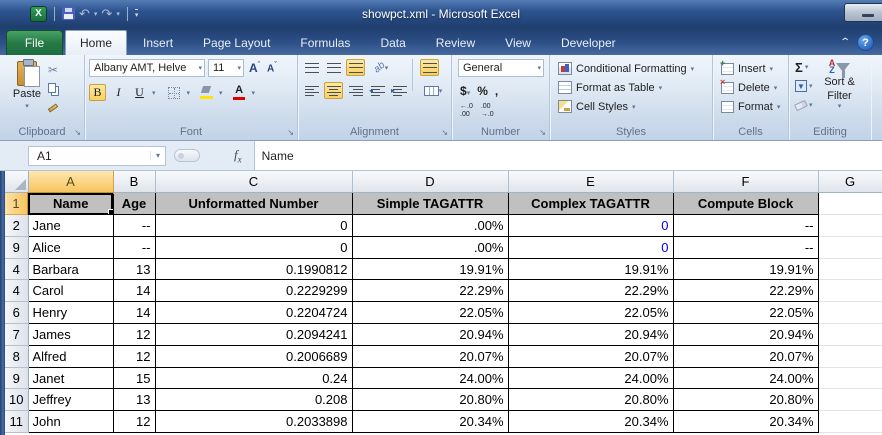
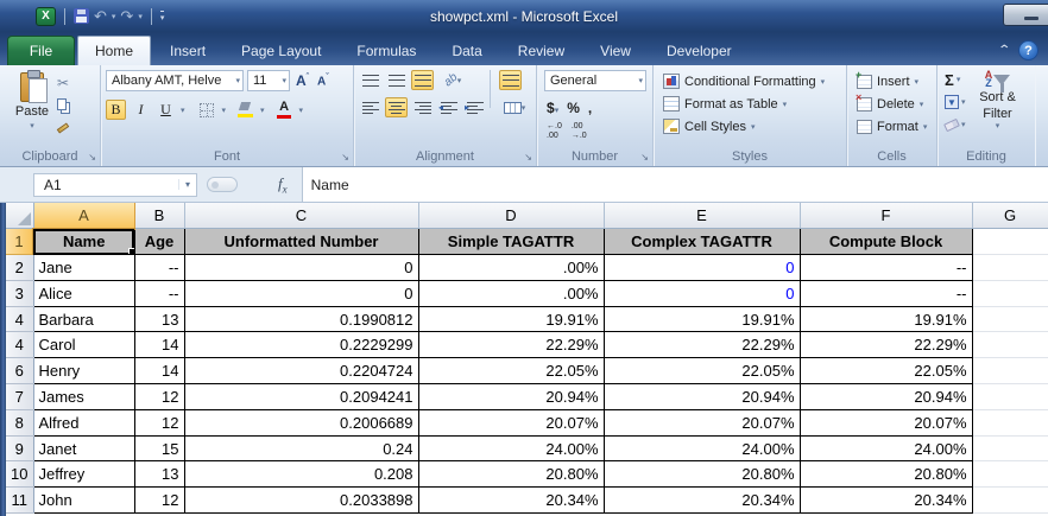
  X
  ↶
  ↷
  showpct.xml - Microsoft Excel
  File
  Home
  Insert
  Page Layout
  Formulas
  Data
  Review
  View
  Developer
  ⌃
  ?
  Paste
  ✂
  Clipboard
  ↘
  Albany AMT, Helve
  11
  B
  I
  U
  A
  Font
  ↘
  ◂
  ▸
  Alignment
  ↘
  General
  %
  ,
  Number
  ↘
  Conditional Formatting
  Format as Table
  Cell Styles
  Styles
  Insert
  Delete
  Format
  Cells
  Σ
  ▼
  A
  Z
  Sort & Filter
  Editing
  A1
  ▾
  fx
  Name
  	A	B	C	D	E	F	G
  1	Name	Age	Unformatted Number	Simple TAGATTR	Complex TAGATTR	Compute Block
  2	Jane	--	0	.00%	0	--
- 9	Alice	--	0	.00%	0	--
+ 3	Alice	--	0	.00%	0	--
  4	Barbara	13	0.1990812	19.91%	19.91%	19.91%
  4	Carol	14	0.2229299	22.29%	22.29%	22.29%
  6	Henry	14	0.2204724	22.05%	22.05%	22.05%
  7	James	12	0.2094241	20.94%	20.94%	20.94%
  8	Alfred	12	0.2006689	20.07%	20.07%	20.07%
  9	Janet	15	0.24	24.00%	24.00%	24.00%
  10	Jeffrey	13	0.208	20.80%	20.80%	20.80%
  11	John	12	0.2033898	20.34%	20.34%	20.34%
